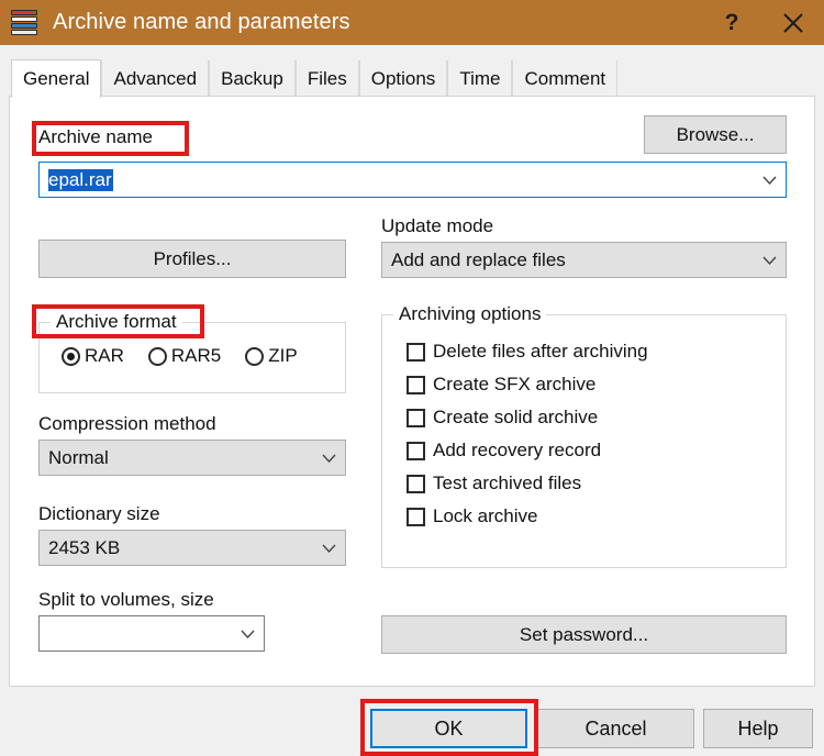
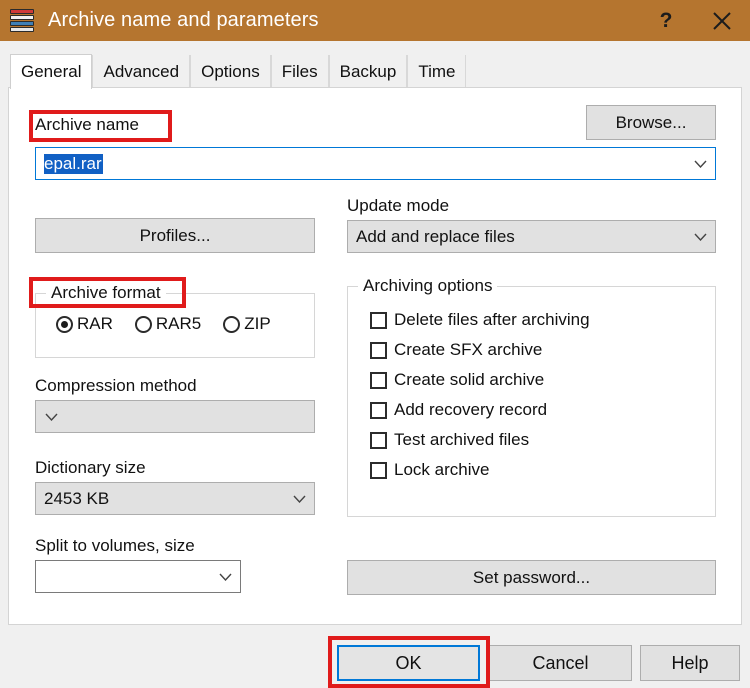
  Archive name and parameters
  ?
  General
  Advanced
- Backup
+ Options
  Files
- Options
+ Backup
  Time
- Comment
  Archive name
  Browse...
  epal.rar
  Profiles...
  Update mode
  Add and replace files
  Archive format
  RAR
  RAR5
  ZIP
  Compression method
- Normal
  Dictionary size
  2453 KB
  Split to volumes, size
  Archiving options
  Delete files after archiving
  Create SFX archive
  Create solid archive
  Add recovery record
  Test archived files
  Lock archive
  Set password...
  OK
  Cancel
  Help
